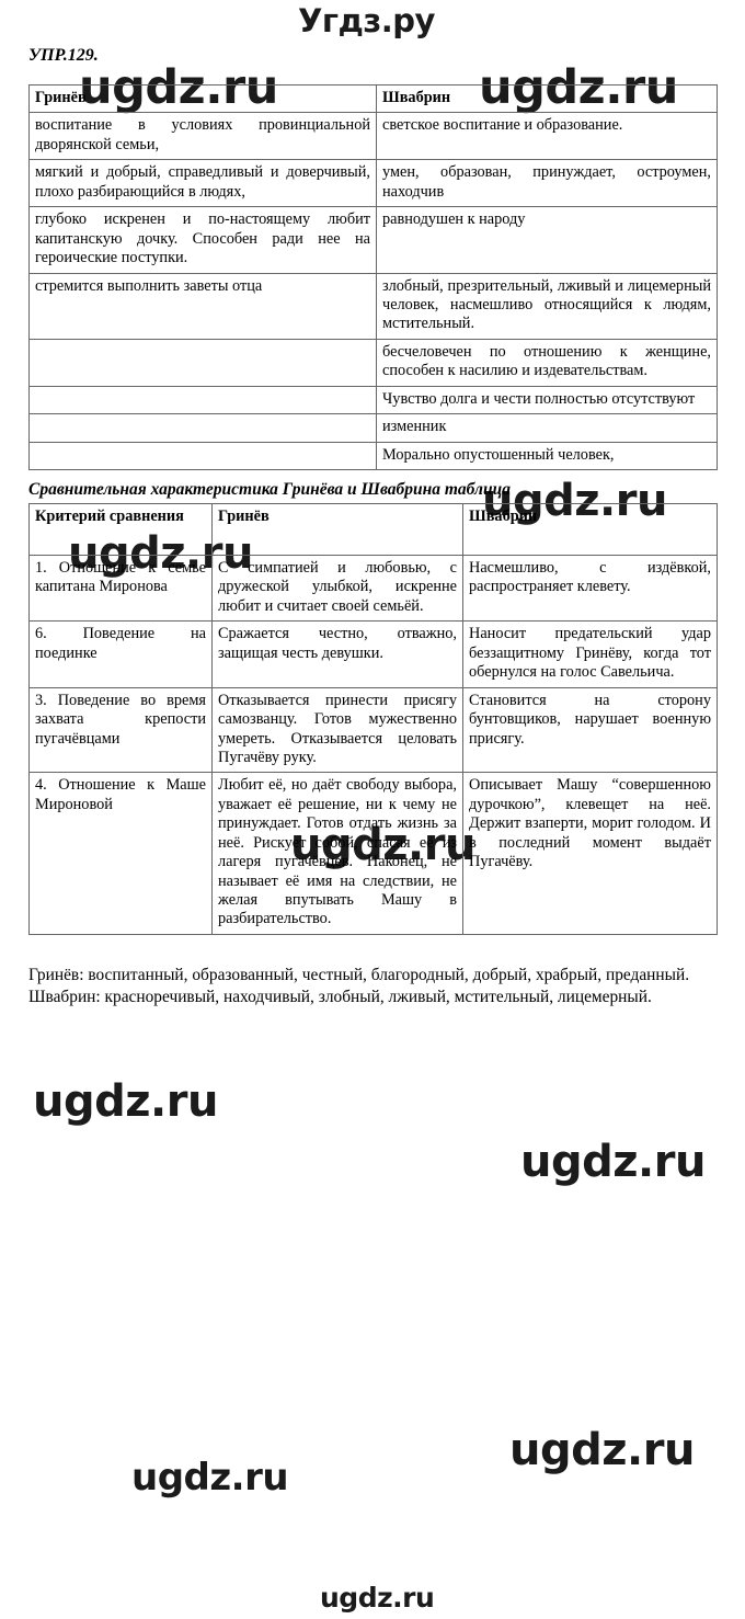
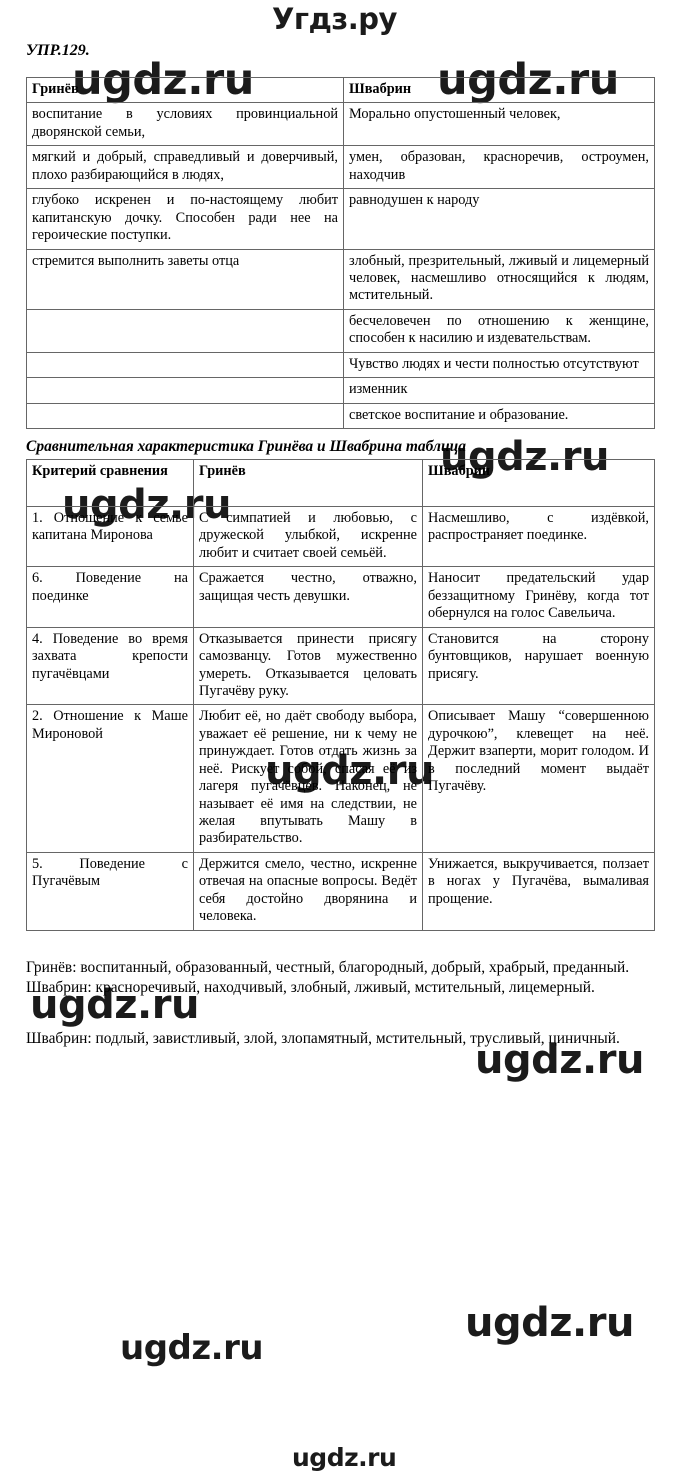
  Угдз.ру
  ugdz.ru
  ugdz.ru
  ugdz.ru
  ugdz.ru
  ugdz.ru
  ugdz.ru
  ugdz.ru
  ugdz.ru
  ugdz.ru
  ugdz.ru
  УПР.129.
  Гринёв	Швабрин
- воспитание в условиях провинциальной дворянской семьи,	светское воспитание и образование.
+ воспитание в условиях провинциальной дворянской семьи,	Морально опустошенный человек,
- мягкий и добрый, справедливый и доверчивый, плохо разбирающийся в людях,	умен, образован, принуждает, остроумен, находчив
+ мягкий и добрый, справедливый и доверчивый, плохо разбирающийся в людях,	умен, образован, красноречив, остроумен, находчив
  глубоко искренен и по-настоящему любит капитанскую дочку. Способен ради нее на героические поступки.	равнодушен к народу
  стремится выполнить заветы отца	злобный, презрительный, лживый и лицемерный человек, насмешливо относящийся к людям, мстительный.
  	бесчеловечен по отношению к женщине, способен к насилию и издевательствам.
- 	Чувство долга и чести полностью отсутствуют
+ 	Чувство людях и чести полностью отсутствуют
  	изменник
- 	Морально опустошенный человек,
+ 	светское воспитание и образование.
  Сравнительная характеристика Гринёва и Швабрина таблица
  Критерий сравнения	Гринёв	Швабрин
- 1. Отношение к семье капитана Миронова	С симпатией и любовью, с дружеской улыбкой, искренне любит и считает своей семьёй.	Насмешливо, с издёвкой, распространяет клевету.
+ 1. Отношение к семье капитана Миронова	С симпатией и любовью, с дружеской улыбкой, искренне любит и считает своей семьёй.	Насмешливо, с издёвкой, распространяет поединке.
  6. Поведение на поединке	Сражается честно, отважно, защищая честь девушки.	Наносит предательский удар беззащитному Гринёву, когда тот обернулся на голос Савельича.
- 3. Поведение во время захвата крепости пугачёвцами	Отказывается принести присягу самозванцу. Готов мужественно умереть. Отказывается целовать Пугачёву руку.	Становится на сторону бунтовщиков, нарушает военную присягу.
+ 4. Поведение во время захвата крепости пугачёвцами	Отказывается принести присягу самозванцу. Готов мужественно умереть. Отказывается целовать Пугачёву руку.	Становится на сторону бунтовщиков, нарушает военную присягу.
- 4. Отношение к Маше Мироновой	Любит её, но даёт свободу выбора, уважает её решение, ни к чему не принуждает. Готов отдать жизнь за неё. Рискует собой, спасая её из лагеря пугачёвцев. Наконец, не называет её имя на следствии, не желая впутывать Машу в разбирательство.	Описывает Машу “совершенною дурочкою”, клевещет на неё. Держит взаперти, морит голодом. И в последний момент выдаёт Пугачёву.
+ 2. Отношение к Маше Мироновой	Любит её, но даёт свободу выбора, уважает её решение, ни к чему не принуждает. Готов отдать жизнь за неё. Рискует собой, спасая её из лагеря пугачёвцев. Наконец, не называет её имя на следствии, не желая впутывать Машу в разбирательство.	Описывает Машу “совершенною дурочкою”, клевещет на неё. Держит взаперти, морит голодом. И в последний момент выдаёт Пугачёву.
+ 5. Поведение с Пугачёвым	Держится смело, честно, искренне отвечая на опасные вопросы. Ведёт себя достойно дворянина и человека.	Унижается, выкручивается, ползает в ногах у Пугачёва, вымаливая прощение.
  Гринёв: воспитанный, образованный, честный, благородный, добрый, храбрый, преданный. Швабрин: красноречивый, находчивый, злобный, лживый, мстительный, лицемерный.
+ Швабрин: подлый, завистливый, злой, злопамятный, мстительный, трусливый, циничный.
